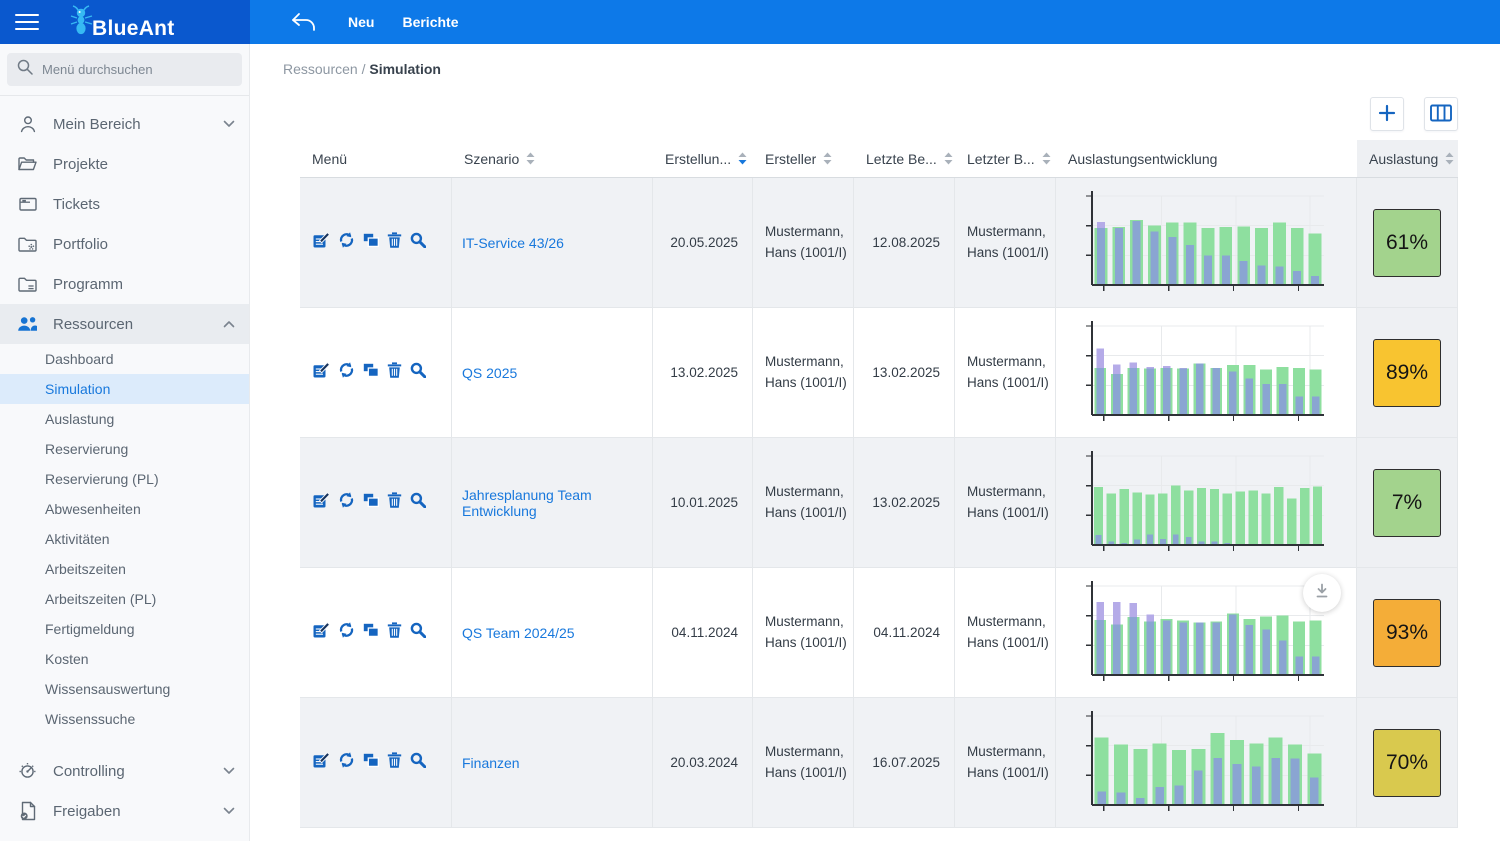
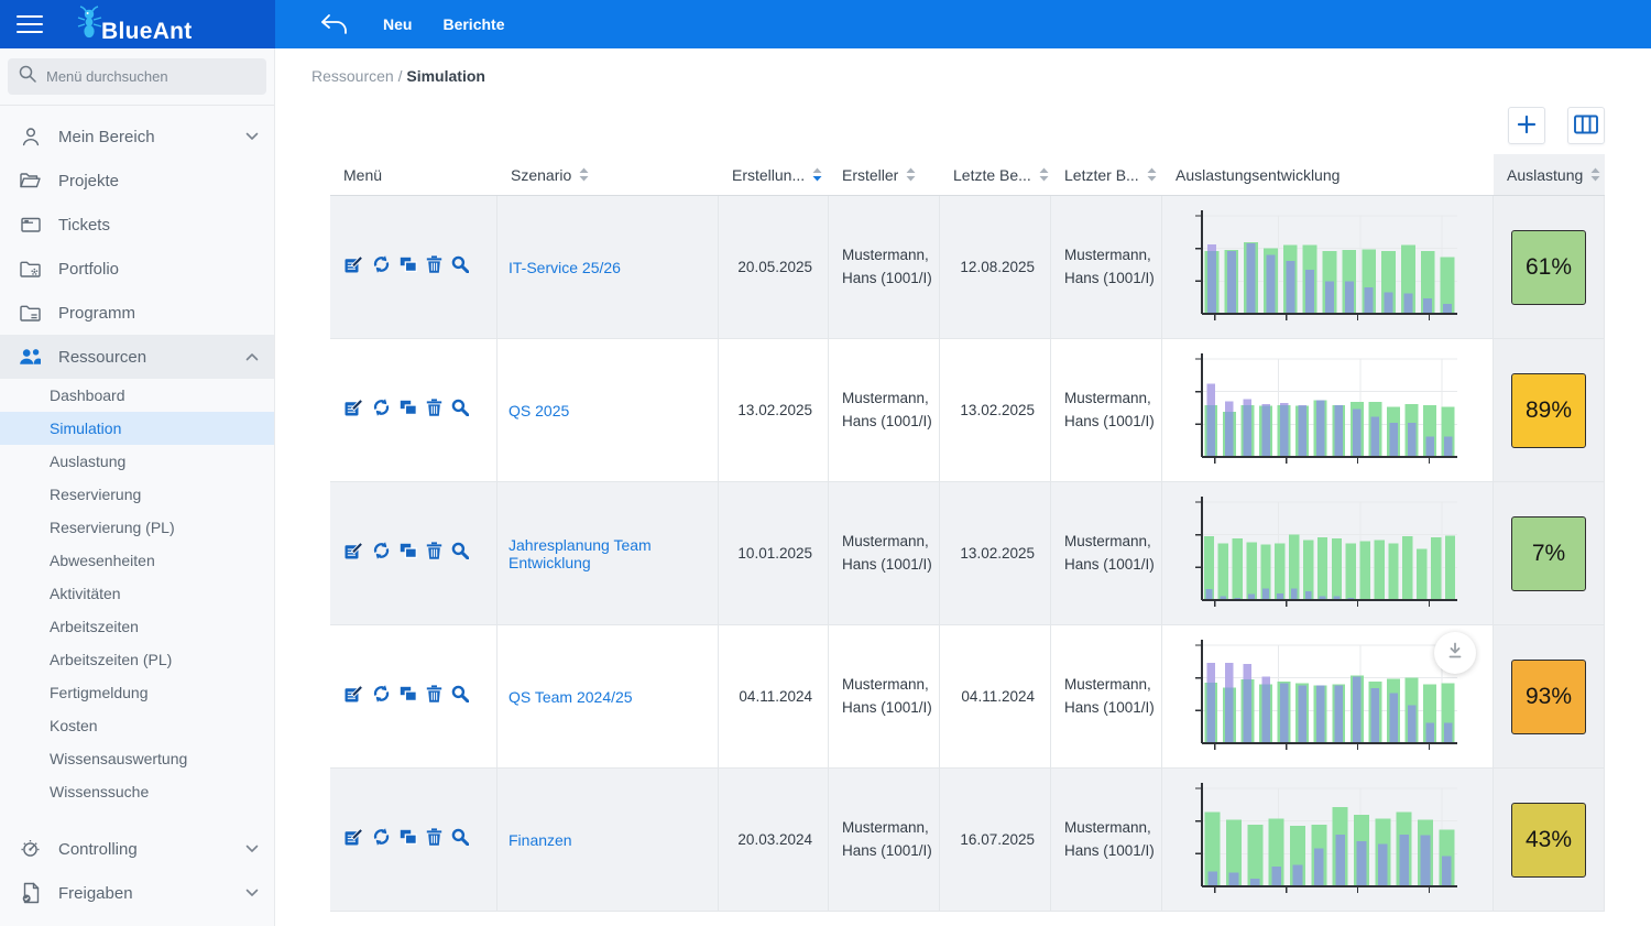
  BlueAnt
  Neu
  Berichte
  Menü durchsuchen
  Mein Bereich
  Projekte
  Tickets
  Portfolio
  Programm
  Ressourcen
  Dashboard
  Simulation
  Auslastung
  Reservierung
  Reservierung (PL)
  Abwesenheiten
  Aktivitäten
  Arbeitszeiten
  Arbeitszeiten (PL)
  Fertigmeldung
  Kosten
  Wissensauswertung
  Wissenssuche
  Controlling
  Freigaben
  Ressourcen / Simulation
  Menü
  Szenario
  Erstellun...
  Ersteller
  Letzte Be...
  Letzter B...
  Auslastungsentwicklung
  Auslastung
- IT-Service 43/26
+ IT-Service 25/26
  20.05.2025
  Mustermann, Hans (1001/I)
  12.08.2025
  Mustermann, Hans (1001/I)
  61%
  QS 2025
  13.02.2025
  Mustermann, Hans (1001/I)
  13.02.2025
  Mustermann, Hans (1001/I)
  89%
  Jahresplanung Team Entwicklung
  10.01.2025
  Mustermann, Hans (1001/I)
  13.02.2025
  Mustermann, Hans (1001/I)
  7%
  QS Team 2024/25
  04.11.2024
  Mustermann, Hans (1001/I)
  04.11.2024
  Mustermann, Hans (1001/I)
  93%
  Finanzen
  20.03.2024
  Mustermann, Hans (1001/I)
  16.07.2025
  Mustermann, Hans (1001/I)
- 70%
+ 43%
